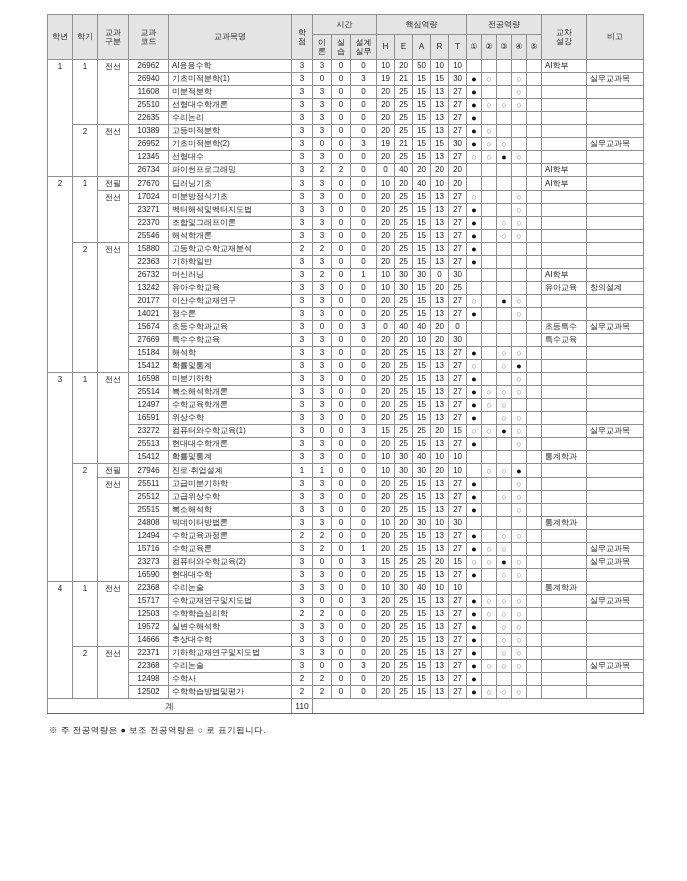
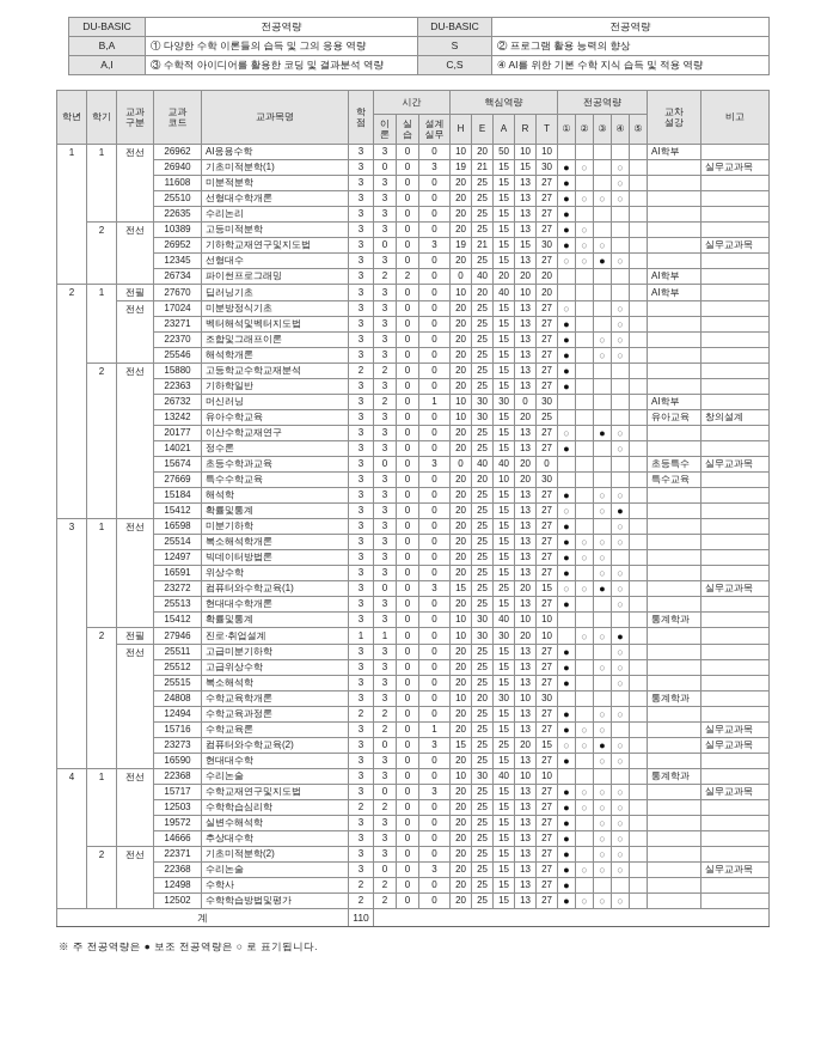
+ DU-BASIC	전공역량	DU-BASIC	전공역량
+ B,A	① 다양한 수학 이론들의 습득 및 그의 응용 역량	S	② 프로그램 활용 능력의 향상
+ A,I	③ 수학적 아이디어를 활용한 코딩 및 결과분석 역량	C,S	④ AI를 위한 기본 수학 지식 습득 및 적용 역량
  학년	학기	교과 구분	교과 코드	교과목명	학 점	시간	핵심역량	전공역량	교차 설강	비고
  이 론	실 습	설계 실무	H	E	A	R	T	①	②	③	④	⑤
  1	1	전선	26962	AI응용수학	3	3	0	0	10	20	50	10	10						AI학부
  26940	기초미적분학(1)	3	0	0	3	19	21	15	15	30	●	○		○			실무교과목
  11608	미분적분학	3	3	0	0	20	25	15	13	27	●			○
  25510	선형대수학개론	3	3	0	0	20	25	15	13	27	●	○	○	○
  22635	수리논리	3	3	0	0	20	25	15	13	27	●
  2	전선	10389	고등미적분학	3	3	0	0	20	25	15	13	27	●	○
- 26952	기초미적분학(2)	3	0	0	3	19	21	15	15	30	●	○	○				실무교과목
+ 26952	기하학교재연구및지도법	3	0	0	3	19	21	15	15	30	●	○	○				실무교과목
  12345	선형대수	3	3	0	0	20	25	15	13	27	○	○	●	○
  26734	파이썬프로그래밍	3	2	2	0	0	40	20	20	20						AI학부
  2	1	전필	27670	딥러닝기초	3	3	0	0	10	20	40	10	20						AI학부
  전선	17024	미분방정식기초	3	3	0	0	20	25	15	13	27	○			○
  23271	벡터해석및벡터지도법	3	3	0	0	20	25	15	13	27	●			○
  22370	조합및그래프이론	3	3	0	0	20	25	15	13	27	●		○	○
  25546	해석학개론	3	3	0	0	20	25	15	13	27	●		○	○
  2	전선	15880	고등학교수학교재분석	2	2	0	0	20	25	15	13	27	●
  22363	기하학일반	3	3	0	0	20	25	15	13	27	●
  26732	머신러닝	3	2	0	1	10	30	30	0	30						AI학부
  13242	유아수학교육	3	3	0	0	10	30	15	20	25						유아교육	창의설계
  20177	이산수학교재연구	3	3	0	0	20	25	15	13	27	○		●	○
  14021	정수론	3	3	0	0	20	25	15	13	27	●			○
  15674	초등수학과교육	3	0	0	3	0	40	40	20	0						초등특수	실무교과목
  27669	특수수학교육	3	3	0	0	20	20	10	20	30						특수교육
  15184	해석학	3	3	0	0	20	25	15	13	27	●		○	○
  15412	확률및통계	3	3	0	0	20	25	15	13	27	○		○	●
  3	1	전선	16598	미분기하학	3	3	0	0	20	25	15	13	27	●			○
  25514	복소해석학개론	3	3	0	0	20	25	15	13	27	●	○	○	○
- 12497	수학교육학개론	3	3	0	0	20	25	15	13	27	●	○	○
+ 12497	빅데이터방법론	3	3	0	0	20	25	15	13	27	●	○	○
  16591	위상수학	3	3	0	0	20	25	15	13	27	●		○	○
  23272	컴퓨터와수학교육(1)	3	0	0	3	15	25	25	20	15	○	○	●	○			실무교과목
  25513	현대대수학개론	3	3	0	0	20	25	15	13	27	●			○
  15412	확률및통계	3	3	0	0	10	30	40	10	10						통계학과
  2	전필	27946	진로·취업설계	1	1	0	0	10	30	30	20	10		○	○	●
  전선	25511	고급미분기하학	3	3	0	0	20	25	15	13	27	●			○
  25512	고급위상수학	3	3	0	0	20	25	15	13	27	●		○	○
  25515	복소해석학	3	3	0	0	20	25	15	13	27	●			○
- 24808	빅데이터방법론	3	3	0	0	10	20	30	10	30						통계학과
+ 24808	수학교육학개론	3	3	0	0	10	20	30	10	30						통계학과
  12494	수학교육과정론	2	2	0	0	20	25	15	13	27	●		○	○
  15716	수학교육론	3	2	0	1	20	25	15	13	27	●	○	○				실무교과목
  23273	컴퓨터와수학교육(2)	3	0	0	3	15	25	25	20	15	○	○	●	○			실무교과목
  16590	현대대수학	3	3	0	0	20	25	15	13	27	●		○	○
  4	1	전선	22368	수리논술	3	3	0	0	10	30	40	10	10						통계학과
  15717	수학교재연구및지도법	3	0	0	3	20	25	15	13	27	●	○	○	○			실무교과목
  12503	수학학습심리학	2	2	0	0	20	25	15	13	27	●	○	○	○
  19572	실변수해석학	3	3	0	0	20	25	15	13	27	●		○	○
  14666	추상대수학	3	3	0	0	20	25	15	13	27	●		○	○
- 2	전선	22371	기하학교재연구및지도법	3	3	0	0	20	25	15	13	27	●		○	○
+ 2	전선	22371	기초미적분학(2)	3	3	0	0	20	25	15	13	27	●		○	○
  22368	수리논술	3	0	0	3	20	25	15	13	27	●	○	○	○			실무교과목
  12498	수학사	2	2	0	0	20	25	15	13	27	●
  12502	수학학습방법및평가	2	2	0	0	20	25	15	13	27	●	○	○	○
  계	110
  ※ 주 전공역량은 ● 보조 전공역량은 ○ 로 표기됩니다.
